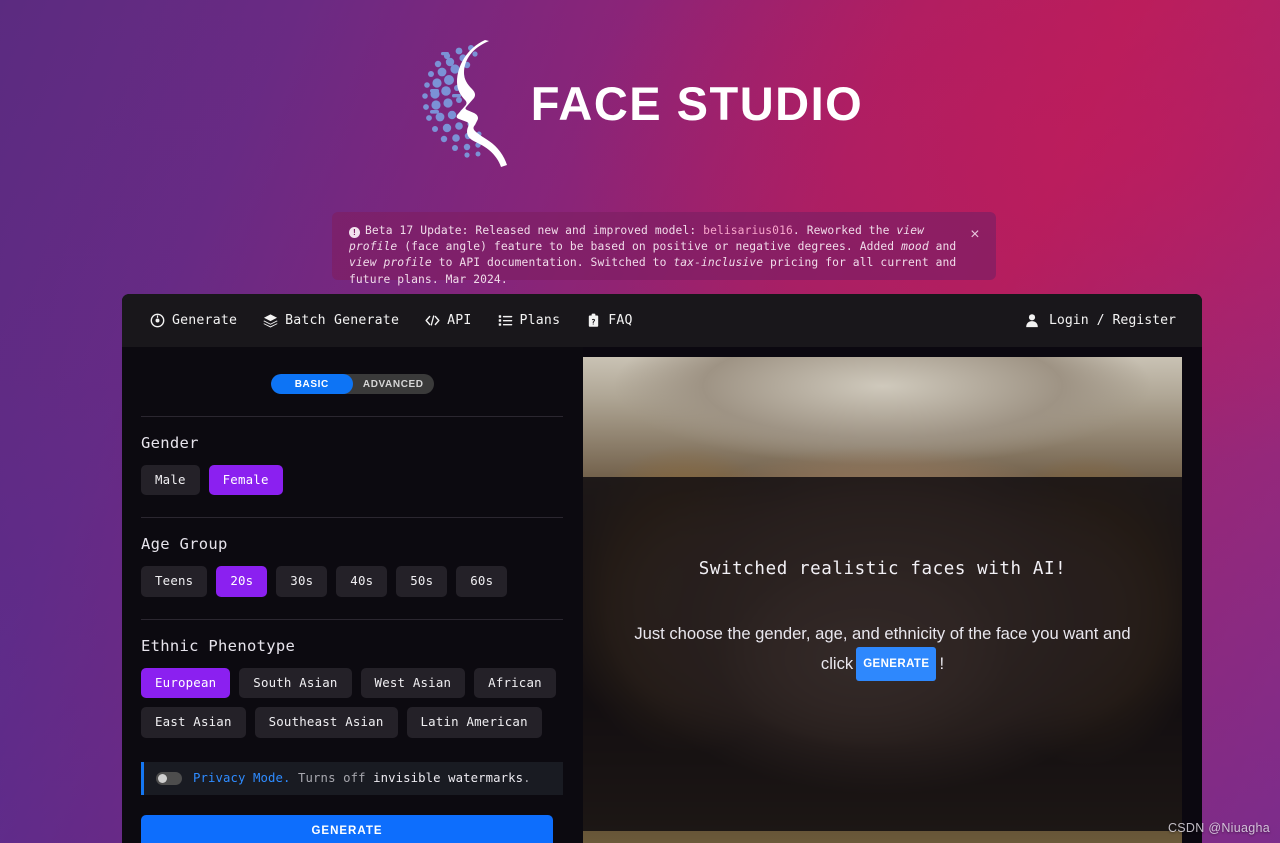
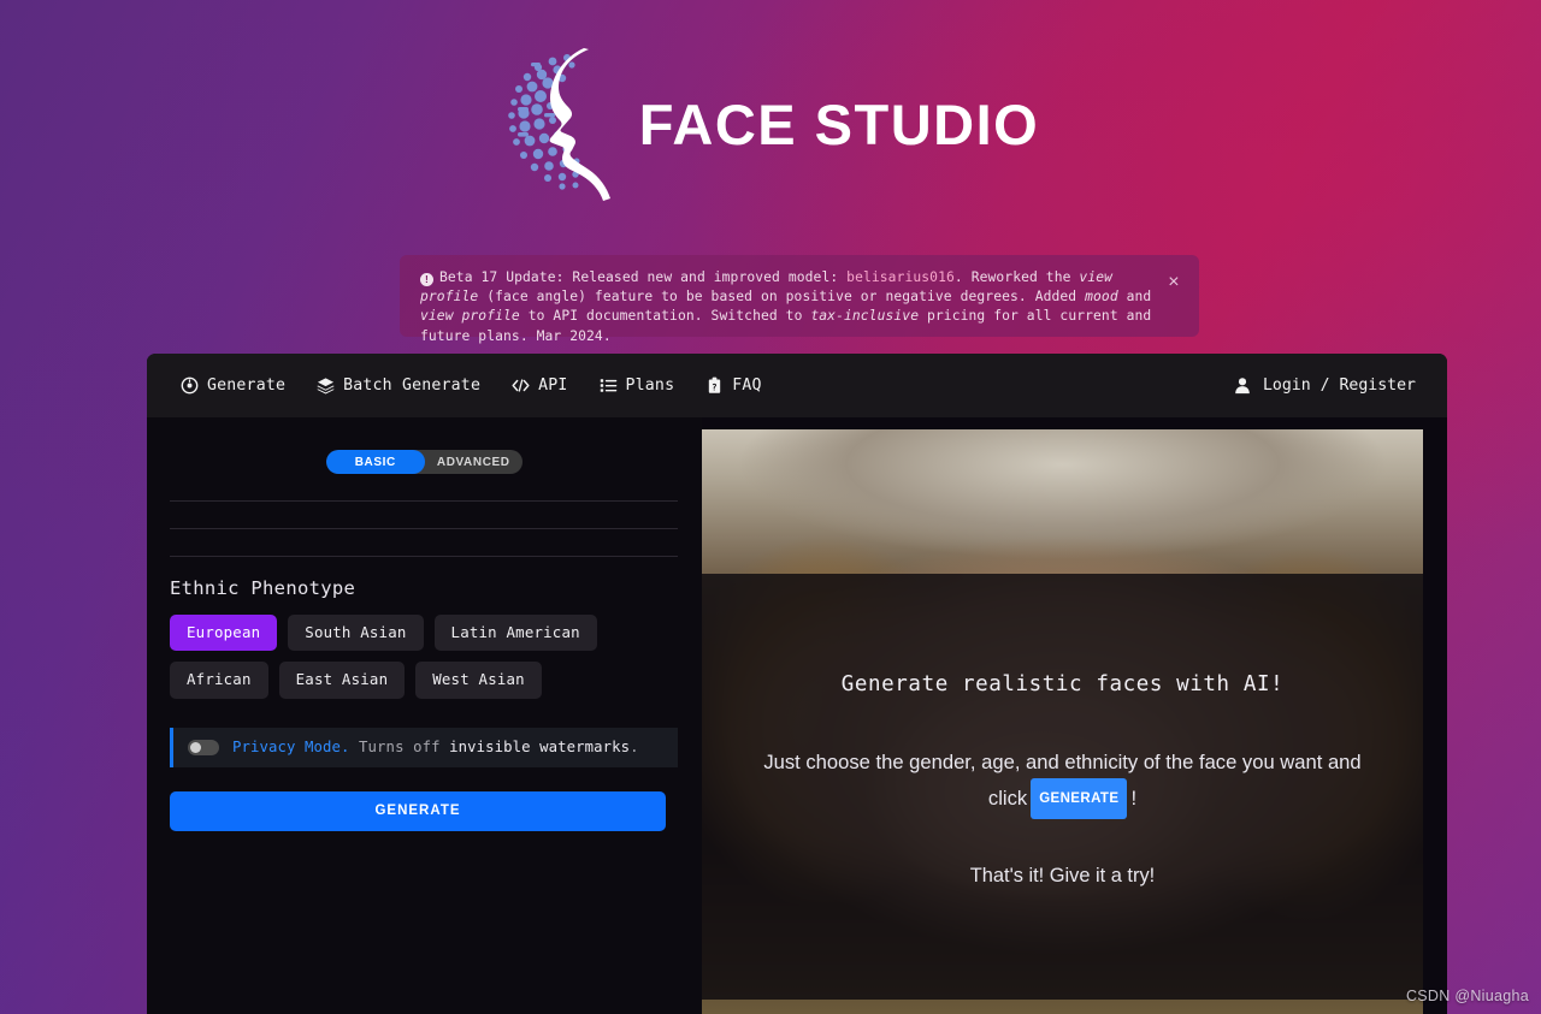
  FACE STUDIO
  ! Beta 17 Update: Released new and improved model: belisarius016. Reworked the view profile (face angle) feature to be based on positive or negative degrees. Added mood and view profile to API documentation. Switched to tax-inclusive pricing for all current and future plans. Mar 2024.
  ×
  Generate
  Batch Generate
  API
  Plans
  ?
  FAQ
  Login / Register
  BASIC
  ADVANCED
- Gender
- Male
- Female
- Age Group
- Teens
- 20s
- 30s
- 40s
- 50s
- 60s
  Ethnic Phenotype
  European
  South Asian
- West Asian
+ Latin American
  African
  East Asian
- Southeast Asian
- Latin American
+ West Asian
  Privacy Mode. Turns off invisible watermarks.
  GENERATE
- Switched realistic faces with AI!
+ Generate realistic faces with AI!
  Just choose the gender, age, and ethnicity of the face you want and click GENERATE !
+ That's it! Give it a try!
  CSDN @Niuagha
